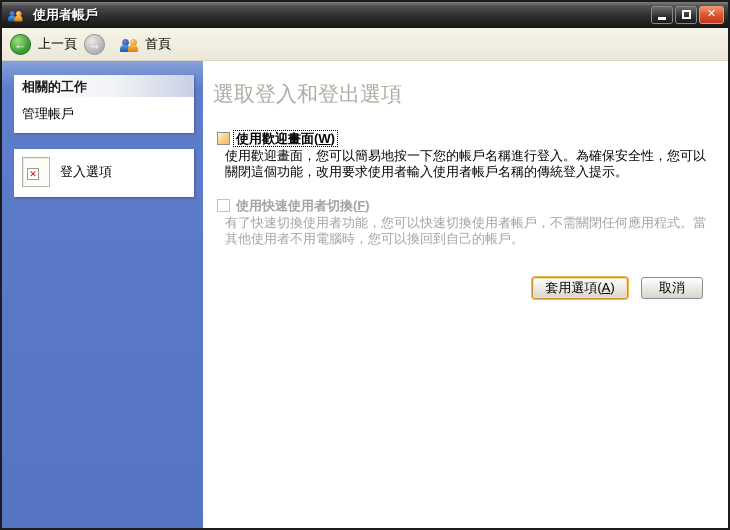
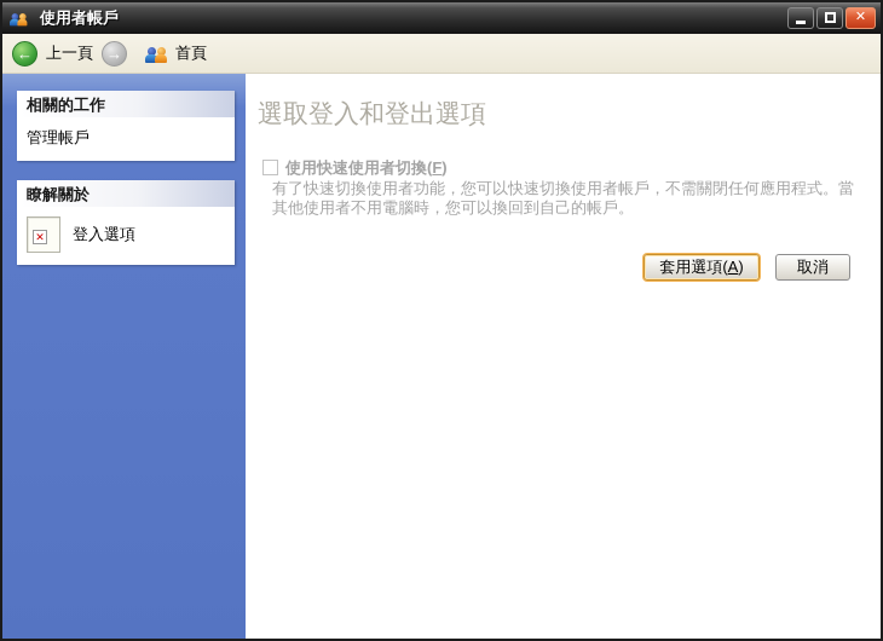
  使用者帳戶
  ✕
  ←
  上一頁
  →
  首頁
  相關的工作
  管理帳戶
+ 瞭解關於
  ✕
  登入選項
  選取登入和登出選項
- 使用歡迎畫面(W)
- 使用歡迎畫面，您可以簡易地按一下您的帳戶名稱進行登入。為確保安全性，您可以關閉這個功能，改用要求使用者輸入使用者帳戶名稱的傳統登入提示。
  使用快速使用者切換(F)
  有了快速切換使用者功能，您可以快速切換使用者帳戶，不需關閉任何應用程式。當其他使用者不用電腦時，您可以換回到自己的帳戶。
  套用選項(A)
  取消
